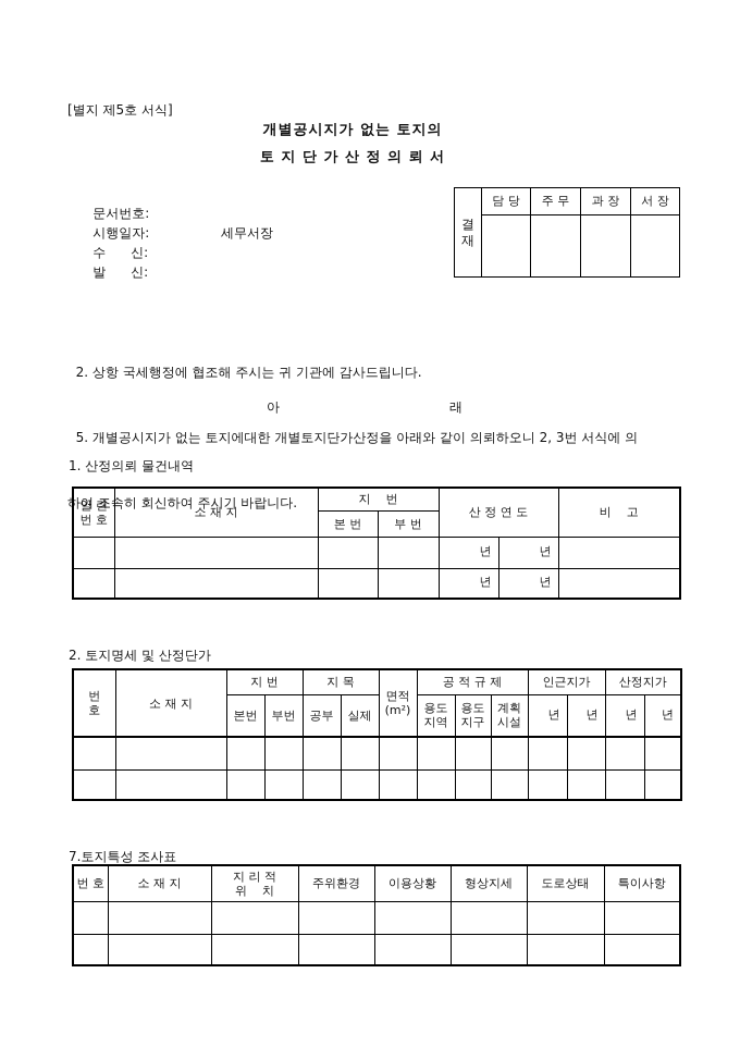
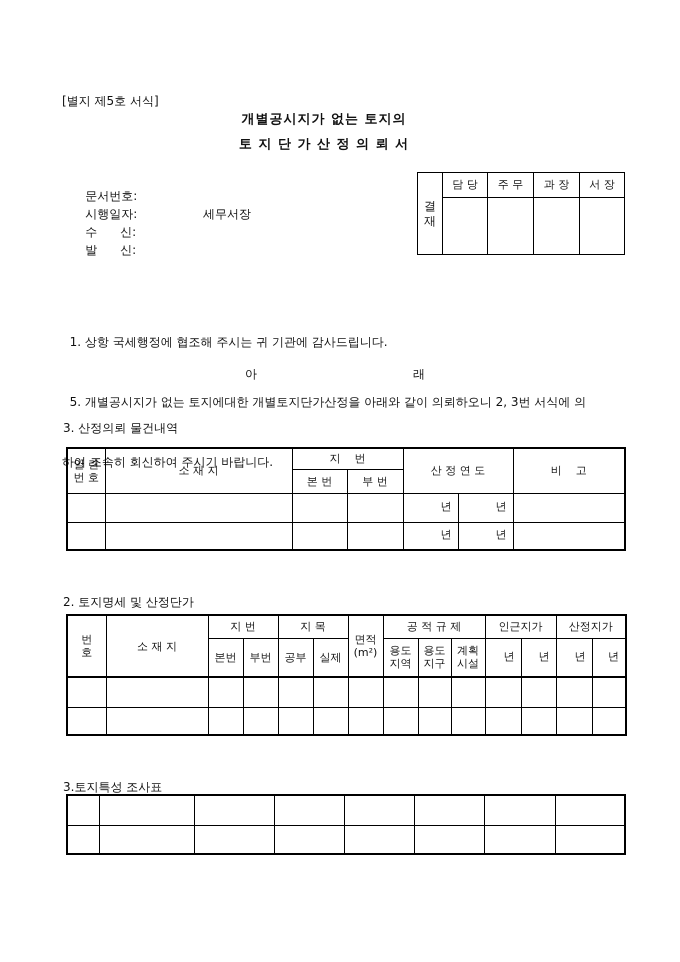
  [별지 제5호 서식]
  개별공시지가 없는 토지의
  토 지 단 가 산 정 의 뢰 서
  문서번호:
  시행일자:
  수 신:
  세무서장
  발 신:
  결재	담 당	주 무	과 장	서 장
- 2. 상항 국세행정에 협조해 주시는 귀 기관에 감사드립니다.
+ 1. 상항 국세행정에 협조해 주시는 귀 기관에 감사드립니다.
  5. 개별공시지가 없는 토지에대한 개별토지단가산정을 아래와 같이 의뢰하오니 2, 3번 서식에 의
  하여 조속히 회신하여 주시기 바랍니다.
  아
  래
- 1. 산정의뢰 물건내역
+ 3. 산정의뢰 물건내역
  일 련 번 호	소 재 지	지 번	산 정 연 도	비 고
  본 번	부 번
  				년	년
  				년	년
  2. 토지명세 및 산정단가
  번 호	소 재 지	지 번	지 목	면적 (m²)	공 적 규 제	인근지가	산정지가
  본번	부번	공부	실제	용도 지역	용도 지구	계획 시설	년	년	년	년
- 7.토지특성 조사표
+ 3.토지특성 조사표
- 번 호	소 재 지	지 리 적 위 치	주위환경	이용상황	형상지세	도로상태	특이사항
